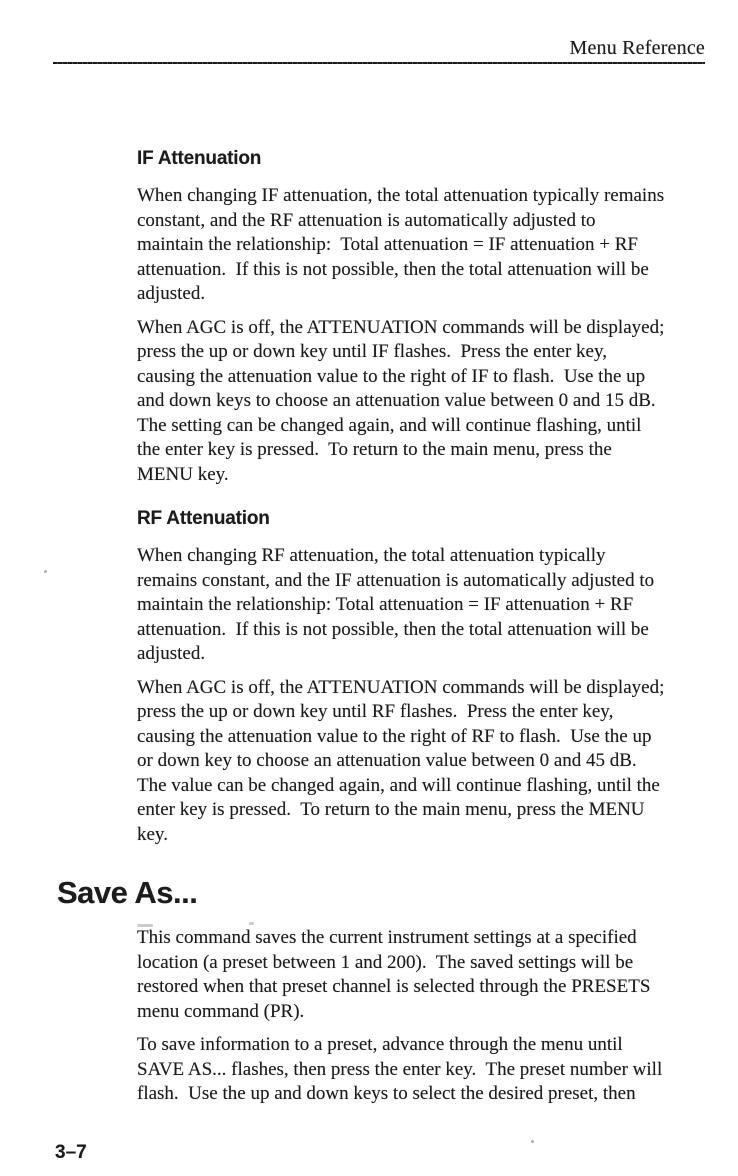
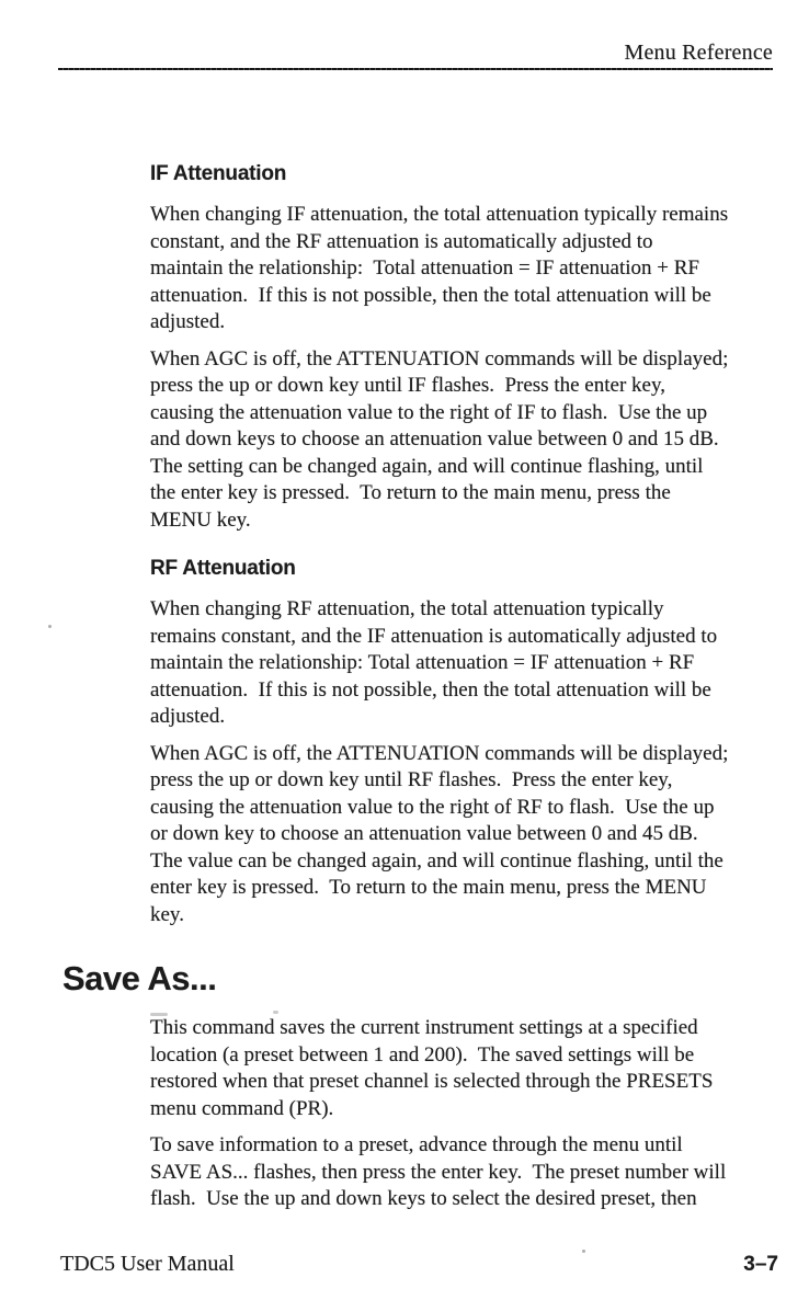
  Menu Reference
  IF Attenuation
  When changing IF attenuation, the total attenuation typically remains
  constant, and the RF attenuation is automatically adjusted to
  maintain the relationship: Total attenuation = IF attenuation + RF
  attenuation. If this is not possible, then the total attenuation will be
  adjusted.
  When AGC is off, the ATTENUATION commands will be displayed;
  press the up or down key until IF flashes. Press the enter key,
  causing the attenuation value to the right of IF to flash. Use the up
  and down keys to choose an attenuation value between 0 and 15 dB.
  The setting can be changed again, and will continue flashing, until
  the enter key is pressed. To return to the main menu, press the
  MENU key.
  RF Attenuation
  When changing RF attenuation, the total attenuation typically
  remains constant, and the IF attenuation is automatically adjusted to
  maintain the relationship: Total attenuation = IF attenuation + RF
  attenuation. If this is not possible, then the total attenuation will be
  adjusted.
  When AGC is off, the ATTENUATION commands will be displayed;
  press the up or down key until RF flashes. Press the enter key,
  causing the attenuation value to the right of RF to flash. Use the up
  or down key to choose an attenuation value between 0 and 45 dB.
  The value can be changed again, and will continue flashing, until the
  enter key is pressed. To return to the main menu, press the MENU
  key.
  Save As...
  This command saves the current instrument settings at a specified
  location (a preset between 1 and 200). The saved settings will be
  restored when that preset channel is selected through the PRESETS
  menu command (PR).
  To save information to a preset, advance through the menu until
  SAVE AS... flashes, then press the enter key. The preset number will
  flash. Use the up and down keys to select the desired preset, then
+ TDC5 User Manual
  3–7
